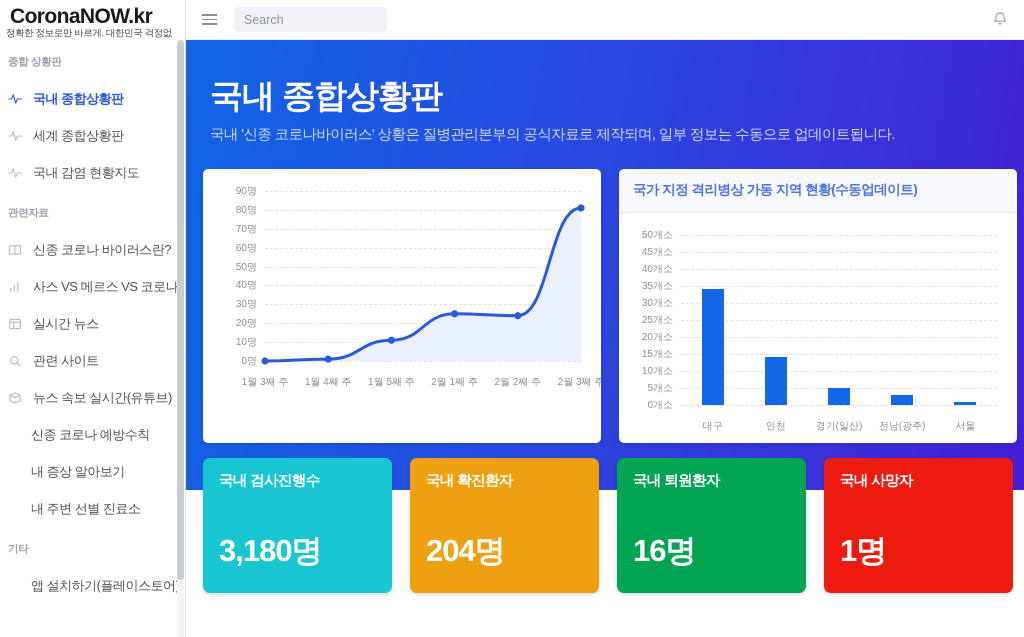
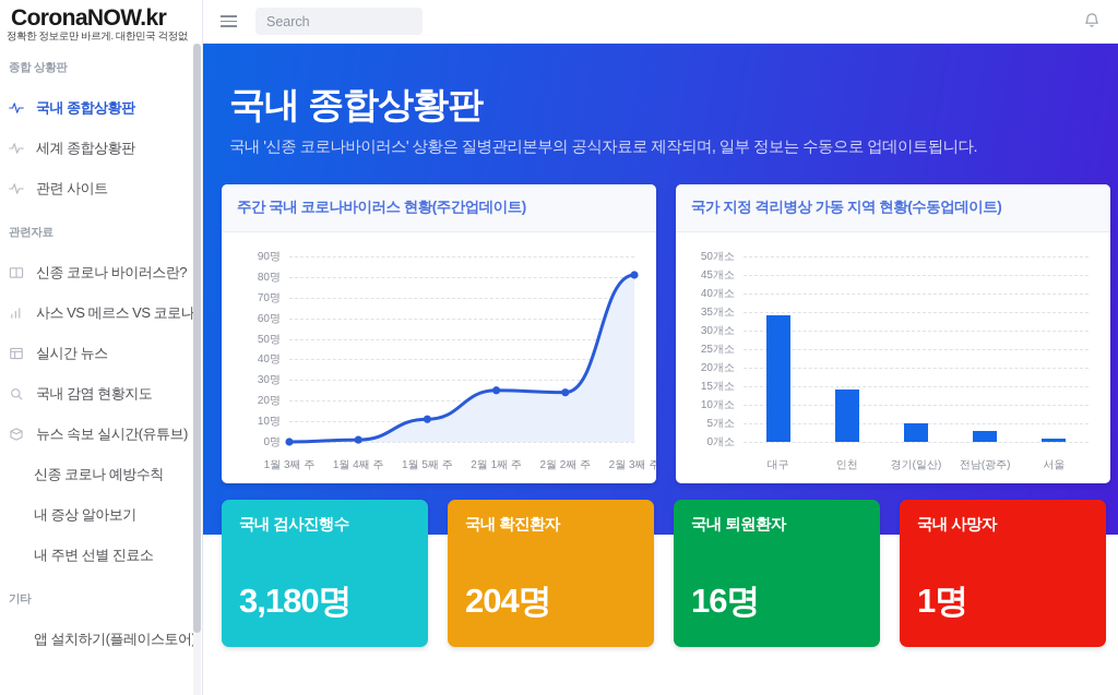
  CoronaNOW.kr
  정확한 정보로만 바르게. 대한민국 걱정없
  종합 상황판
  국내 종합상황판
  세계 종합상황판
- 국내 감염 현황지도
+ 관련 사이트
  관련자료
  신종 코로나 바이러스란?
  사스 VS 메르스 VS 코로나
  실시간 뉴스
- 관련 사이트
+ 국내 감염 현황지도
  뉴스 속보 실시간(유튜브)
  신종 코로나 예방수칙
  내 증상 알아보기
  내 주변 선별 진료소
  기타
  앱 설치하기(플레이스토어
  Search
  국내 종합상황판
  국내 '신종 코로나바이러스' 상황은 질병관리본부의 공식자료로 제작되며, 일부 정보는 수동으로 업데이트됩니다.
+ 주간 국내 코로나바이러스 현황(주간업데이트)
  0명
  10명
  20명
  30명
  40명
  50명
  60명
  70명
  80명
  90명
  1월 3째 주
  1월 4째 주
  1월 5째 주
  2월 1째 주
  2월 2째 주
  2월 3째 주
  국가 지정 격리병상 가동 지역 현황(수동업데이트)
  0개소
  5개소
  10개소
  15개소
  20개소
  25개소
  30개소
  35개소
  40개소
  45개소
  50개소
  대구
  인천
  경기(일산)
  전남(광주)
  서울
  국내 검사진행수
  3,180명
  국내 확진환자
  204명
  국내 퇴원환자
  16명
  국내 사망자
  1명
